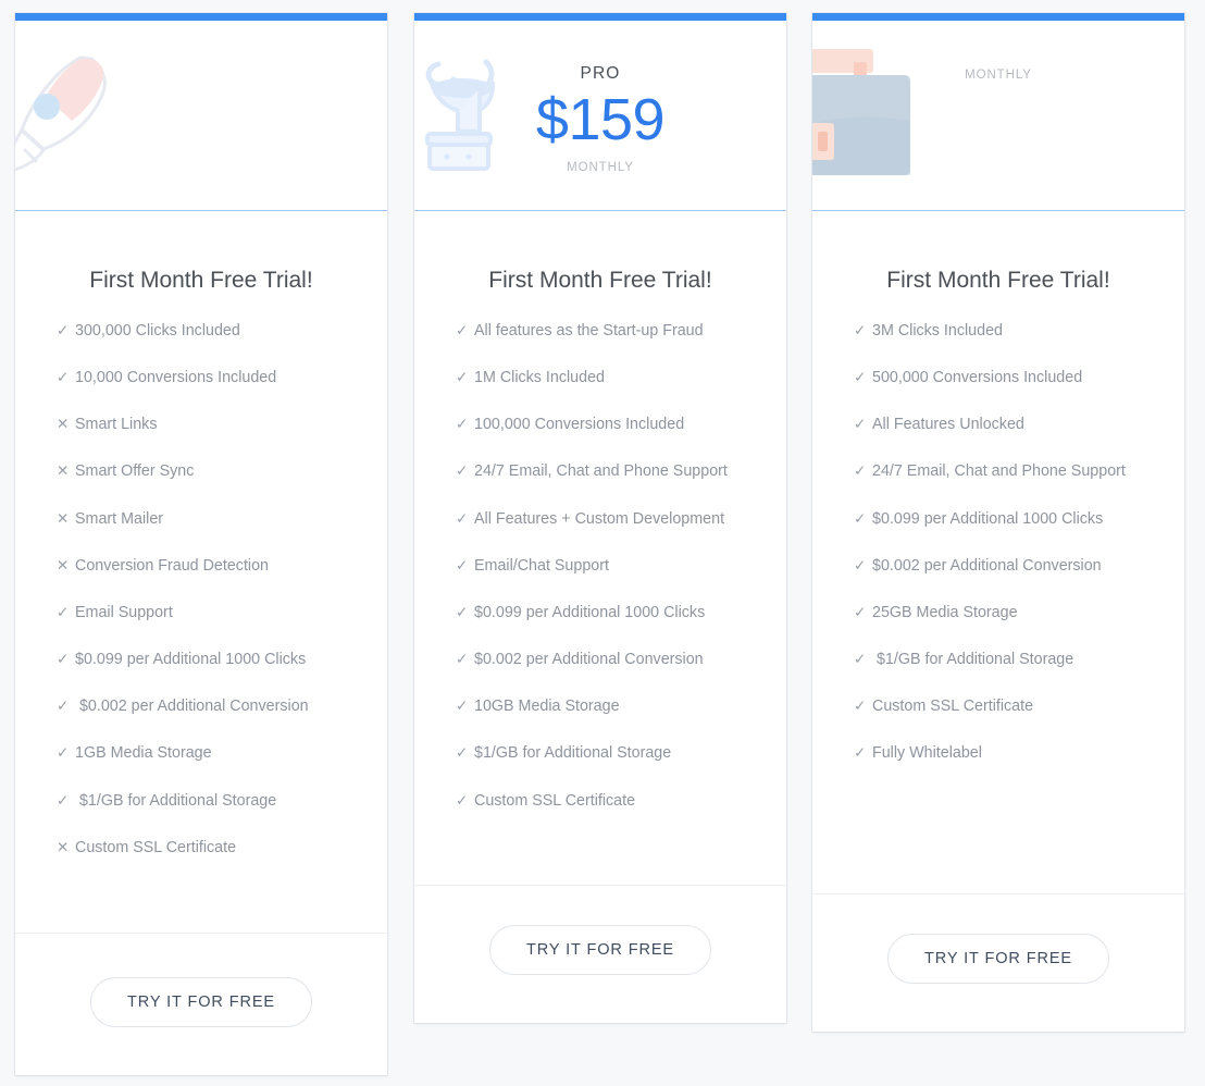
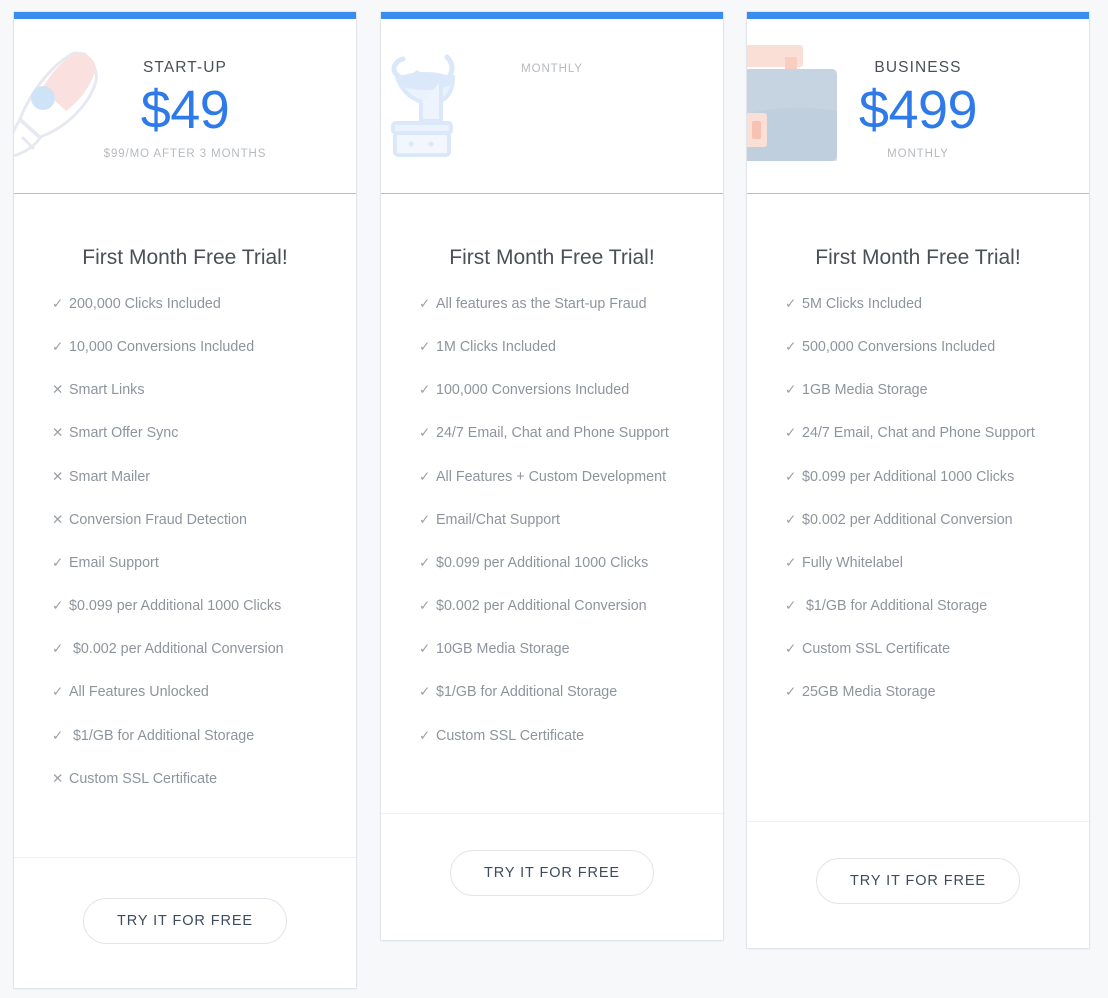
+ START-UP
+ $49
+ $99/MO AFTER 3 MONTHS
  First Month Free Trial!
  ✓
- 300,000 Clicks Included
+ 200,000 Clicks Included
  ✓
  10,000 Conversions Included
  ✕
  Smart Links
  ✕
  Smart Offer Sync
  ✕
  Smart Mailer
  ✕
  Conversion Fraud Detection
  ✓
  Email Support
  ✓
  $0.099 per Additional 1000 Clicks
  ✓
  $0.002 per Additional Conversion
  ✓
- 1GB Media Storage
+ All Features Unlocked
  ✓
  $1/GB for Additional Storage
  ✕
  Custom SSL Certificate
  TRY IT FOR FREE
- PRO
- $159
  MONTHLY
  First Month Free Trial!
  ✓
  All features as the Start-up Fraud
  ✓
  1M Clicks Included
  ✓
  100,000 Conversions Included
  ✓
  24/7 Email, Chat and Phone Support
  ✓
  All Features + Custom Development
  ✓
  Email/Chat Support
  ✓
  $0.099 per Additional 1000 Clicks
  ✓
  $0.002 per Additional Conversion
  ✓
  10GB Media Storage
  ✓
  $1/GB for Additional Storage
  ✓
  Custom SSL Certificate
  TRY IT FOR FREE
+ BUSINESS
+ $499
  MONTHLY
  First Month Free Trial!
  ✓
- 3M Clicks Included
+ 5M Clicks Included
  ✓
  500,000 Conversions Included
  ✓
- All Features Unlocked
+ 1GB Media Storage
  ✓
  24/7 Email, Chat and Phone Support
  ✓
  $0.099 per Additional 1000 Clicks
  ✓
  $0.002 per Additional Conversion
  ✓
- 25GB Media Storage
+ Fully Whitelabel
  ✓
  $1/GB for Additional Storage
  ✓
  Custom SSL Certificate
  ✓
- Fully Whitelabel
+ 25GB Media Storage
  TRY IT FOR FREE
